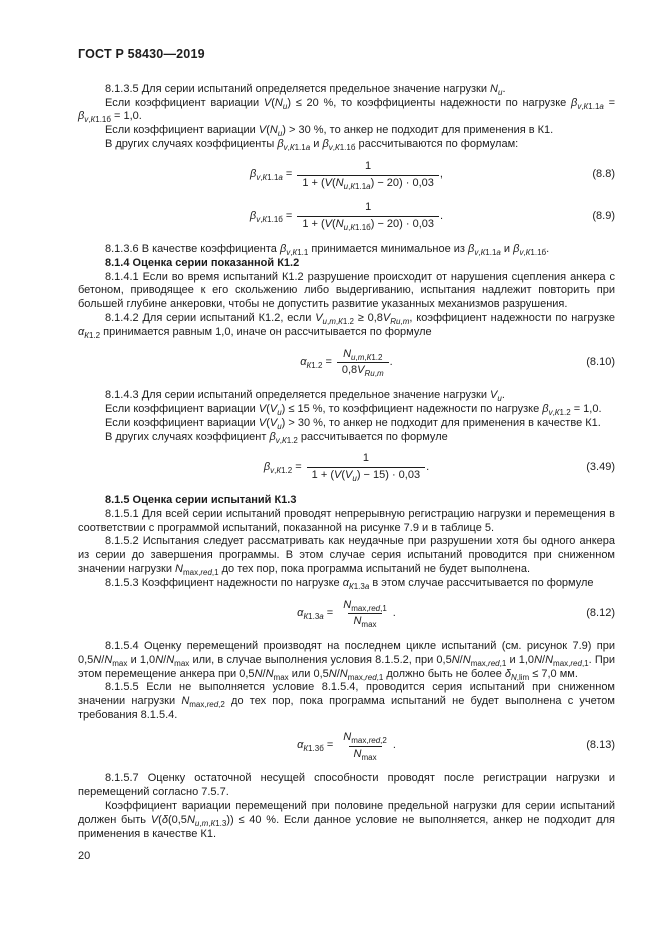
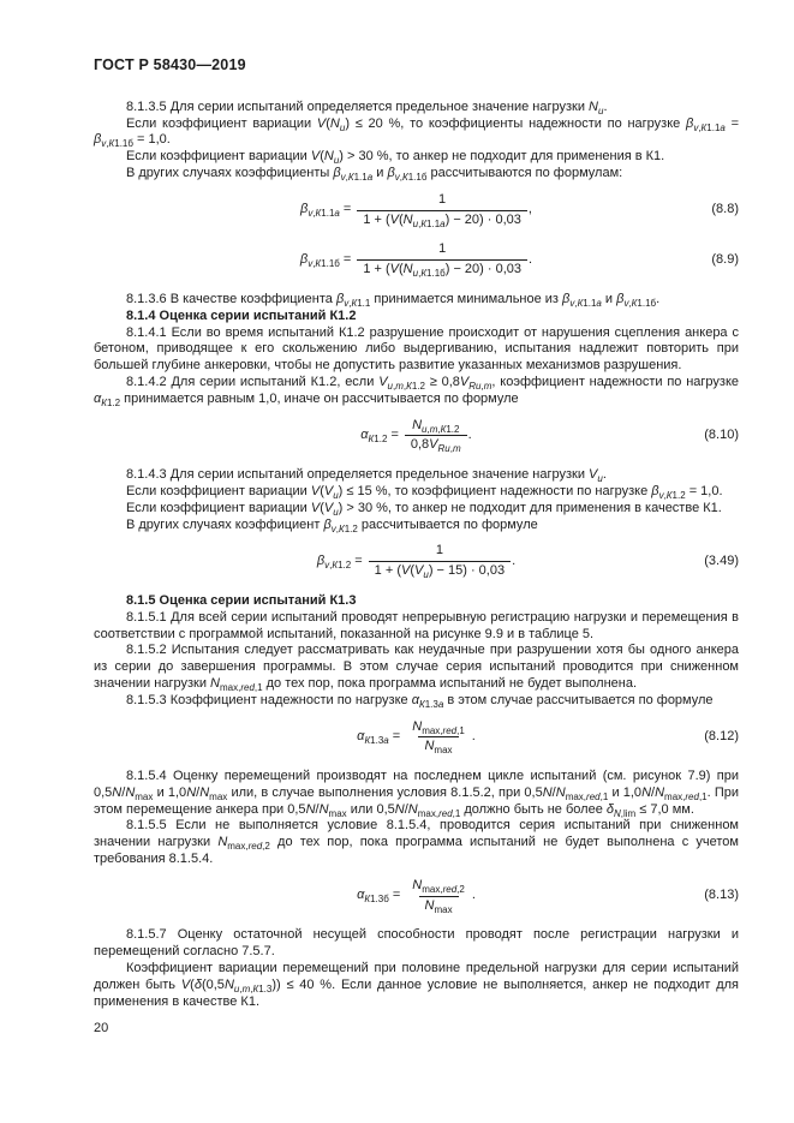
  ГОСТ Р 58430—2019
  8.1.3.5 Для серии испытаний определяется предельное значение нагрузки Nu.
  Если коэффициент вариации V(Nu) ≤ 20 %, то коэффициенты надежности по нагрузке βv,К1.1а = βv,К1.1б = 1,0.
  Если коэффициент вариации V(Nu) > 30 %, то анкер не подходит для применения в К1.
  В других случаях коэффициенты βv,К1.1а и βv,К1.1б рассчитываются по формулам:
  βv,К1.1а =
  1
  1 + (V(Nu,К1.1а) − 20) · 0,03
  ,
  (8.8)
  βv,К1.1б =
  1
  1 + (V(Nu,К1.1б) − 20) · 0,03
  .
  (8.9)
  8.1.3.6 В качестве коэффициента βv,К1.1 принимается минимальное из βv,К1.1а и βv,К1.1б.
- 8.1.4 Оценка серии показанной К1.2
+ 8.1.4 Оценка серии испытаний К1.2
  8.1.4.1 Если во время испытаний К1.2 разрушение происходит от нарушения сцепления анкера с бетоном, приводящее к его скольжению либо выдергиванию, испытания надлежит повторить при большей глубине анкеровки, чтобы не допустить развитие указанных механизмов разрушения.
  8.1.4.2 Для серии испытаний К1.2, если Vu,m,К1.2 ≥ 0,8VRu,m, коэффициент надежности по нагрузке αК1.2 принимается равным 1,0, иначе он рассчитывается по формуле
  αК1.2 =
  Nu,m,К1.2
  0,8VRu,m
  .
  (8.10)
  8.1.4.3 Для серии испытаний определяется предельное значение нагрузки Vu.
  Если коэффициент вариации V(Vu) ≤ 15 %, то коэффициент надежности по нагрузке βv,К1.2 = 1,0.
  Если коэффициент вариации V(Vu) > 30 %, то анкер не подходит для применения в качестве К1.
  В других случаях коэффициент βv,К1.2 рассчитывается по формуле
  βv,К1.2 =
  1
  1 + (V(Vu) − 15) · 0,03
  .
  (3.49)
  8.1.5 Оценка серии испытаний К1.3
- 8.1.5.1 Для всей серии испытаний проводят непрерывную регистрацию нагрузки и перемещения в соответствии с программой испытаний, показанной на рисунке 7.9 и в таблице 5.
+ 8.1.5.1 Для всей серии испытаний проводят непрерывную регистрацию нагрузки и перемещения в соответствии с программой испытаний, показанной на рисунке 9.9 и в таблице 5.
  8.1.5.2 Испытания следует рассматривать как неудачные при разрушении хотя бы одного анкера из серии до завершения программы. В этом случае серия испытаний проводится при сниженном значении нагрузки Nmax,red,1 до тех пор, пока программа испытаний не будет выполнена.
  8.1.5.3 Коэффициент надежности по нагрузке αК1.3а в этом случае рассчитывается по формуле
  αК1.3а =
  Nmax,red,1
  Nmax
  .
  (8.12)
  8.1.5.4 Оценку перемещений производят на последнем цикле испытаний (см. рисунок 7.9) при 0,5N/Nmax и 1,0N/Nmax или, в случае выполнения условия 8.1.5.2, при 0,5N/Nmax,red,1 и 1,0N/Nmax,red,1. При этом перемещение анкера при 0,5N/Nmax или 0,5N/Nmax,red,1 должно быть не более δN,lim ≤ 7,0 мм.
  8.1.5.5 Если не выполняется условие 8.1.5.4, проводится серия испытаний при сниженном значении нагрузки Nmax,red,2 до тех пор, пока программа испытаний не будет выполнена с учетом требования 8.1.5.4.
  αК1.3б =
  Nmax,red,2
  Nmax
  .
  (8.13)
  8.1.5.7 Оценку остаточной несущей способности проводят после регистрации нагрузки и перемещений согласно 7.5.7.
  Коэффициент вариации перемещений при половине предельной нагрузки для серии испытаний должен быть V(δ(0,5Nu,m,К1.3)) ≤ 40 %. Если данное условие не выполняется, анкер не подходит для применения в качестве К1.
  20
